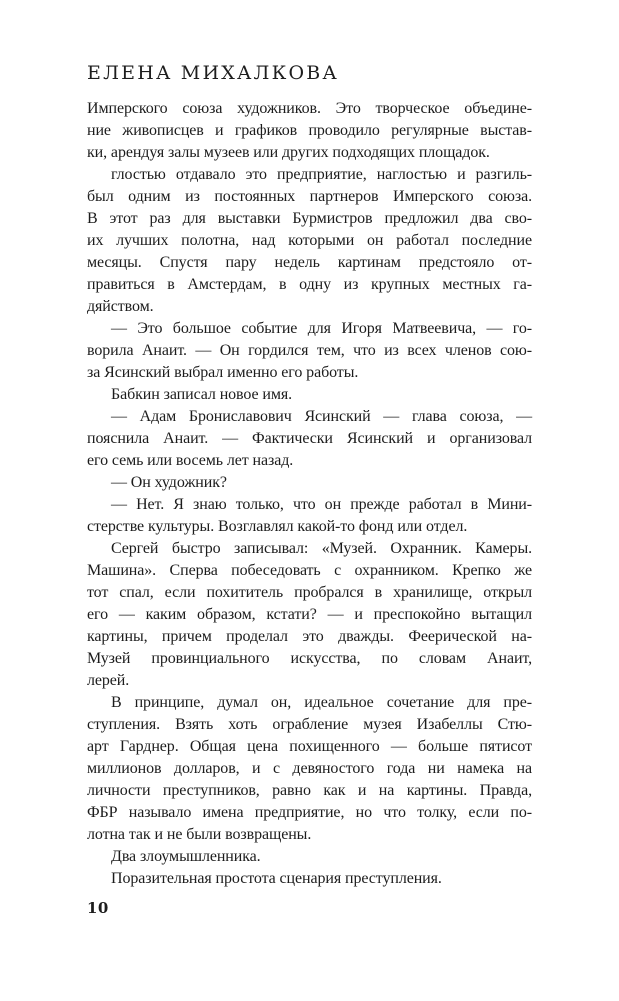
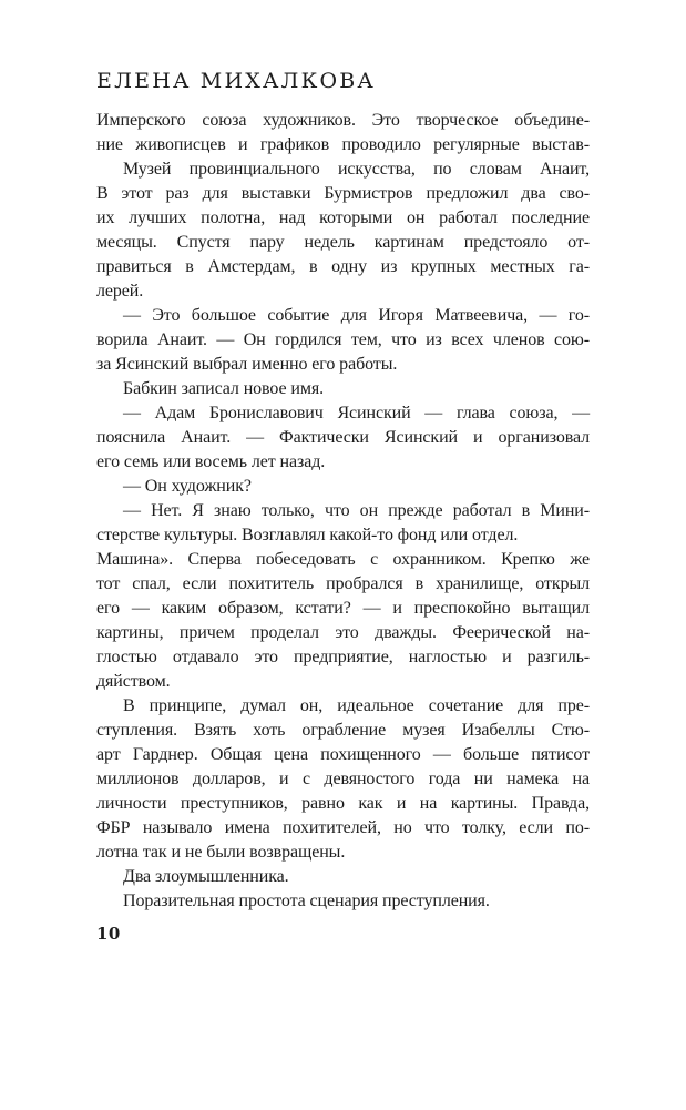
  ЕЛЕНА МИХАЛКОВА
  Имперского союза художников. Это творческое объедине-
  ние живописцев и графиков проводило регулярные выстав-
- ки, арендуя залы музеев или других подходящих площадок.
- глостью отдавало это предприятие, наглостью и разгиль-
+ Музей провинциального искусства, по словам Анаит,
- был одним из постоянных партнеров Имперского союза.
  В этот раз для выставки Бурмистров предложил два сво-
  их лучших полотна, над которыми он работал последние
  месяцы. Спустя пару недель картинам предстояло от-
  правиться в Амстердам, в одну из крупных местных га-
- дяйством.
+ лерей.
  — Это большое событие для Игоря Матвеевича, — го-
  ворила Анаит. — Он гордился тем, что из всех членов сою-
  за Ясинский выбрал именно его работы.
  Бабкин записал новое имя.
  — Адам Брониславович Ясинский — глава союза, —
  пояснила Анаит. — Фактически Ясинский и организовал
  его семь или восемь лет назад.
  — Он художник?
  — Нет. Я знаю только, что он прежде работал в Мини-
  стерстве культуры. Возглавлял какой-то фонд или отдел.
- Сергей быстро записывал: «Музей. Охранник. Камеры.
  Машина». Сперва побеседовать с охранником. Крепко же
  тот спал, если похититель пробрался в хранилище, открыл
  его — каким образом, кстати? — и преспокойно вытащил
  картины, причем проделал это дважды. Феерической на-
- Музей провинциального искусства, по словам Анаит,
+ глостью отдавало это предприятие, наглостью и разгиль-
- лерей.
+ дяйством.
  В принципе, думал он, идеальное сочетание для пре-
  ступления. Взять хоть ограбление музея Изабеллы Стю-
  арт Гарднер. Общая цена похищенного — больше пятисот
  миллионов долларов, и с девяностого года ни намека на
  личности преступников, равно как и на картины. Правда,
- ФБР называло имена предприятие, но что толку, если по-
+ ФБР называло имена похитителей, но что толку, если по-
  лотна так и не были возвращены.
  Два злоумышленника.
  Поразительная простота сценария преступления.
  10
